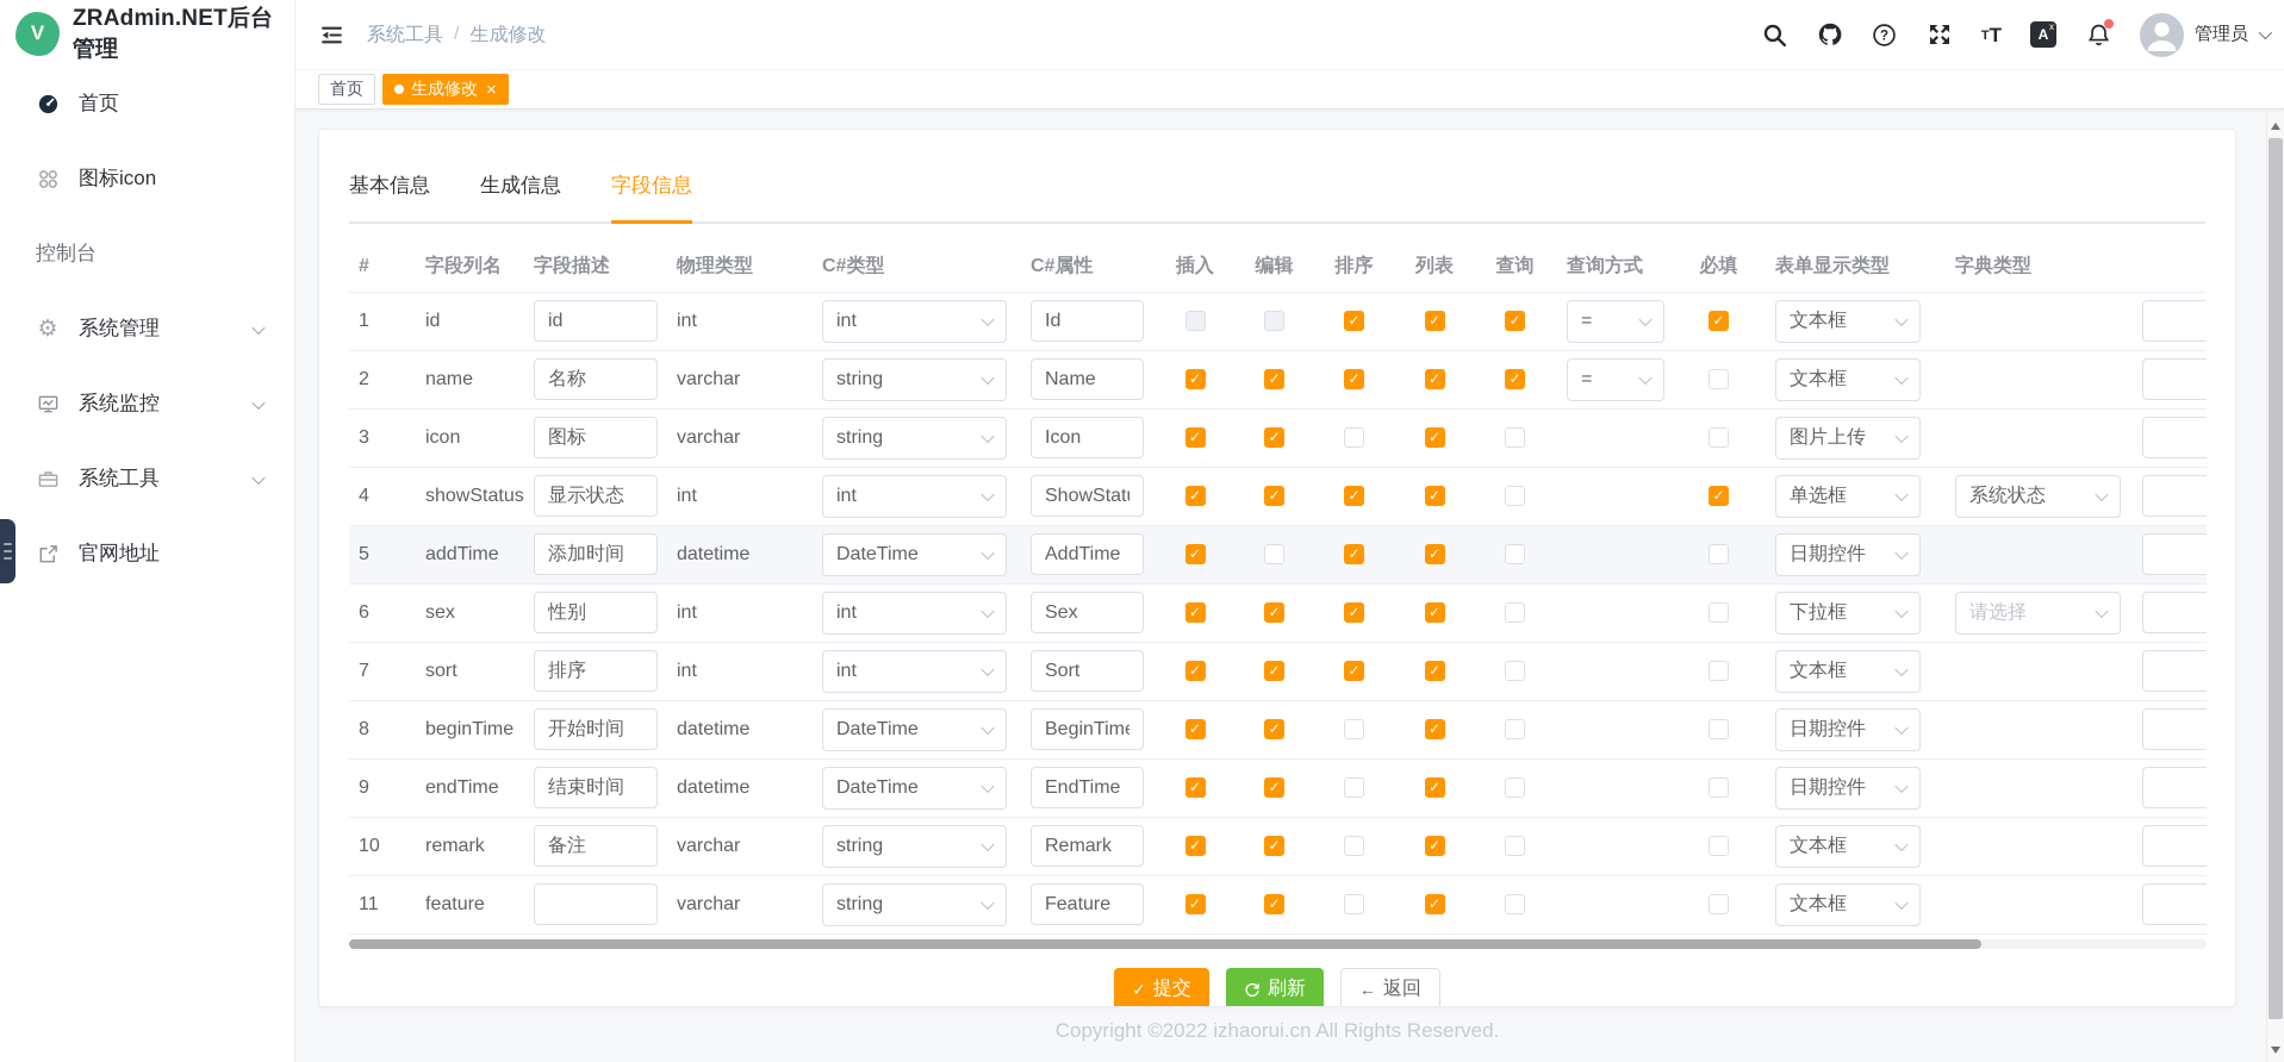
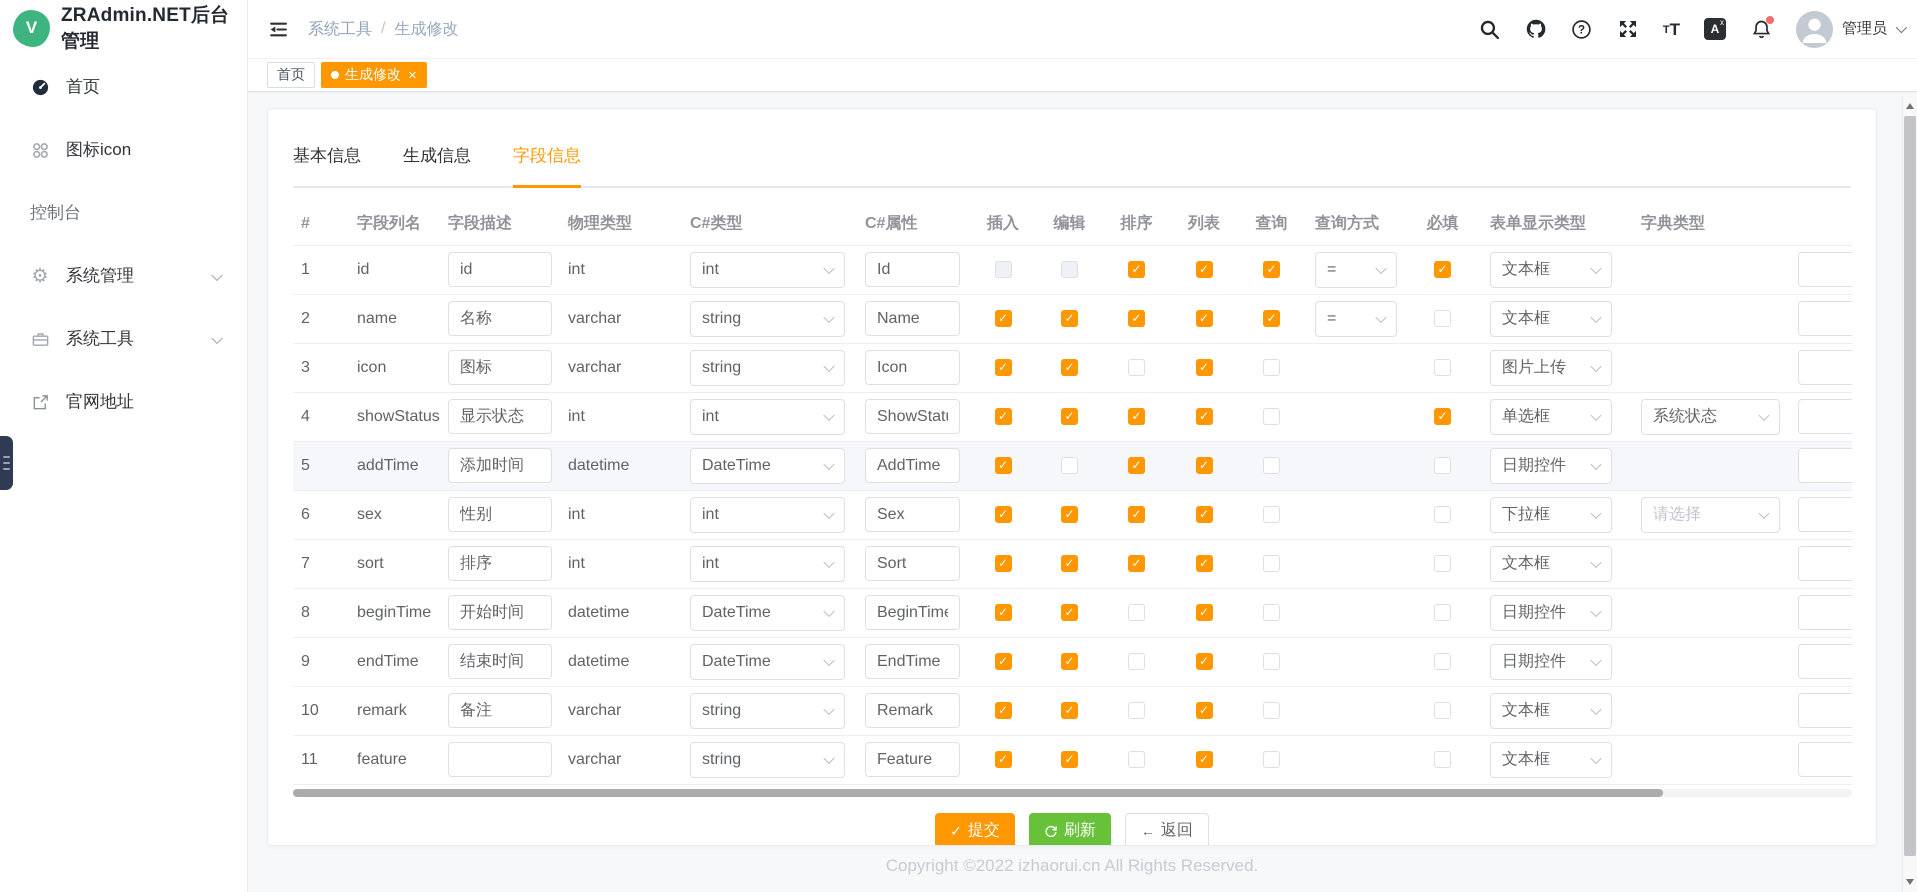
  V
  ZRAdmin.NET后台管理
  首页
  图标icon
  控制台
  ⚙
  系统管理
- 系统监控
  系统工具
  官网地址
  系统工具
  /
  生成修改
  ?
  T
  T
  A
  x
  管理员
  首页
  生成修改
  ×
  基本信息
  生成信息
  字段信息
  #	字段列名	字段描述	物理类型	C#类型	C#属性	插入	编辑	排序	列表	查询	查询方式	必填	表单显示类型	字典类型
  1	id	id	int	int	Id						=		文本框
  2	name	名称	varchar	string	Name						=		文本框
  3	icon	图标	varchar	string	Icon								图片上传
  4	showStatus	显示状态	int	int	ShowStat								单选框	系统状态
  5	addTime	添加时间	datetime	DateTime	AddTime								日期控件
  6	sex	性别	int	int	Sex								下拉框	请选择
  7	sort	排序	int	int	Sort								文本框
  8	beginTime	开始时间	datetime	DateTime	BeginTim								日期控件
  9	endTime	结束时间	datetime	DateTime	EndTime								日期控件
  10	remark	备注	varchar	string	Remark								文本框
  11	feature		varchar	string	Feature								文本框
  ✓
  提交
  刷新
  ←
  返回
  Copyright ©2022 izhaorui.cn All Rights Reserved.
